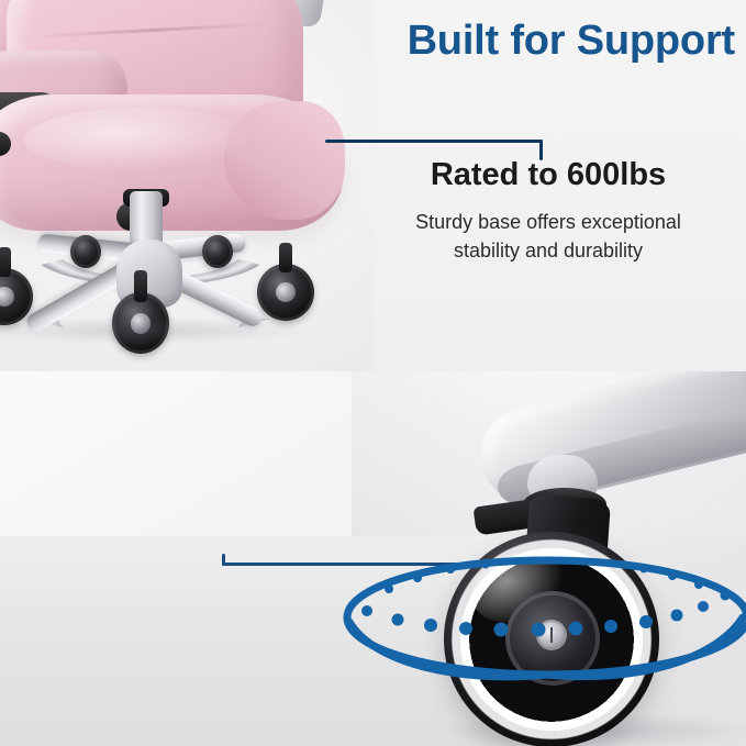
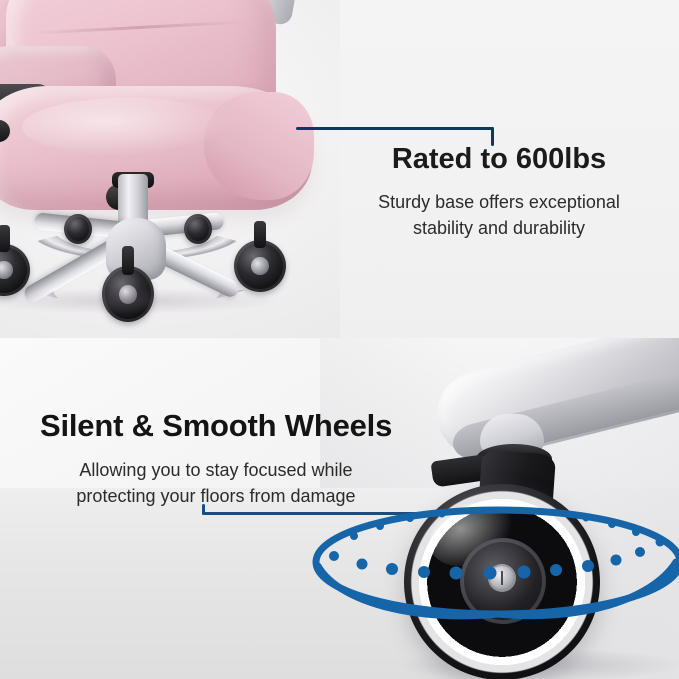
- Built for Support
  Rated to 600lbs
  Sturdy base offers exceptional
  stability and durability
+ Silent & Smooth Wheels
+ Allowing you to stay focused while
+ protecting your floors from damage
